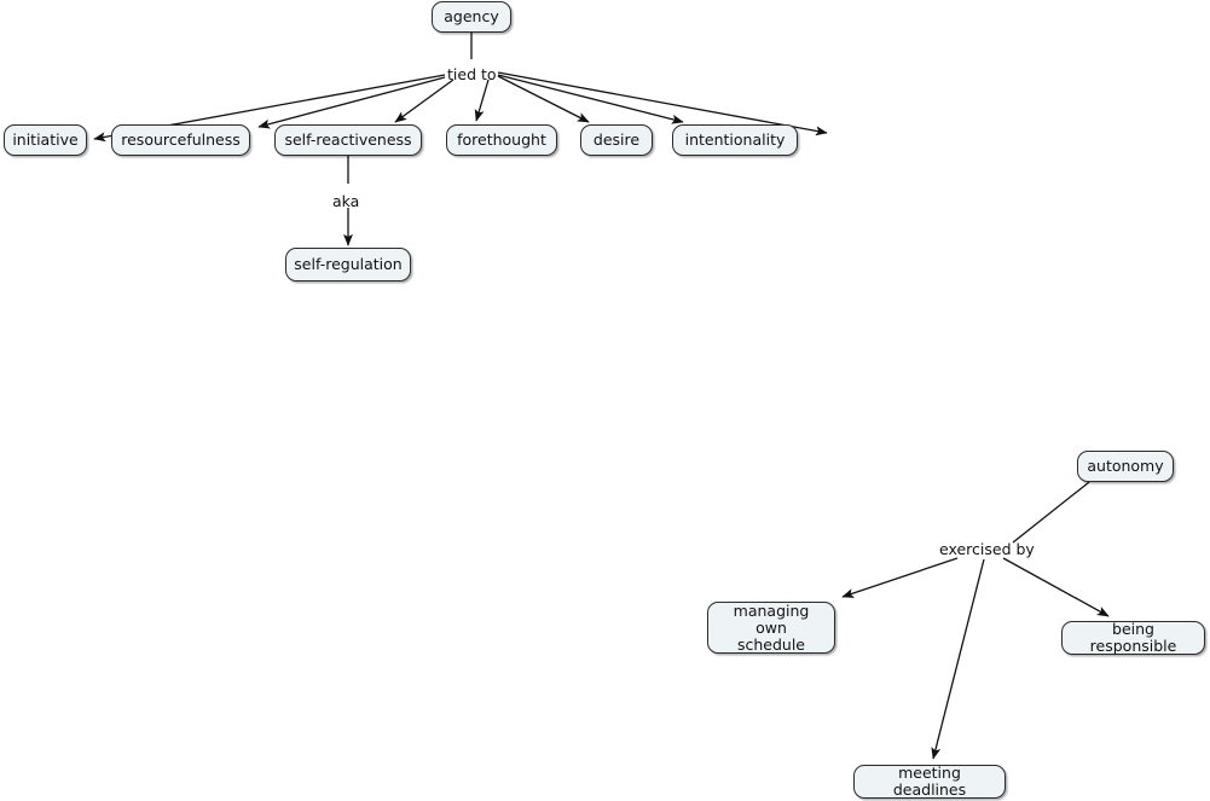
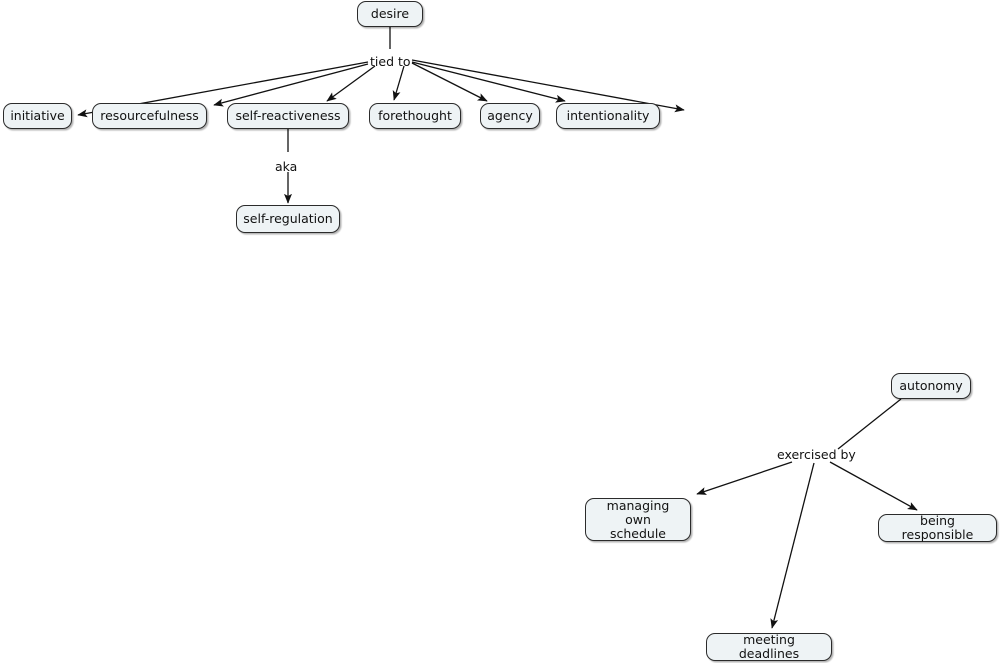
- agency
+ desire
  initiative
  resourcefulness
  self-reactiveness
  forethought
- desire
+ agency
  intentionality
  self-regulation
  autonomy
  managing own
  schedule
  being responsible
  meeting deadlines
  tied to
  aka
  exercised by
